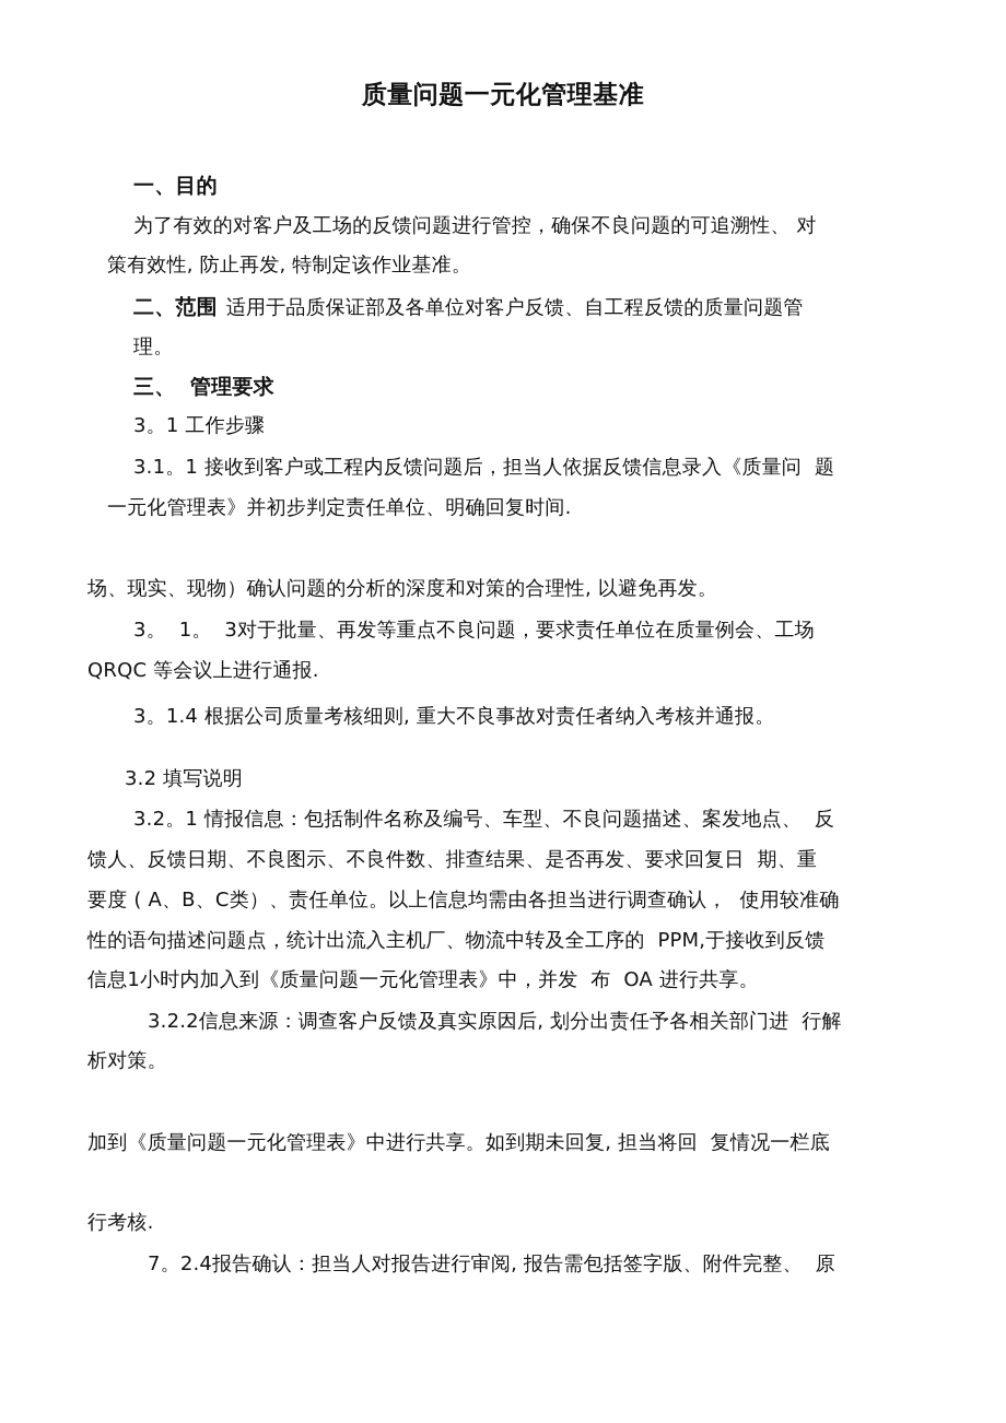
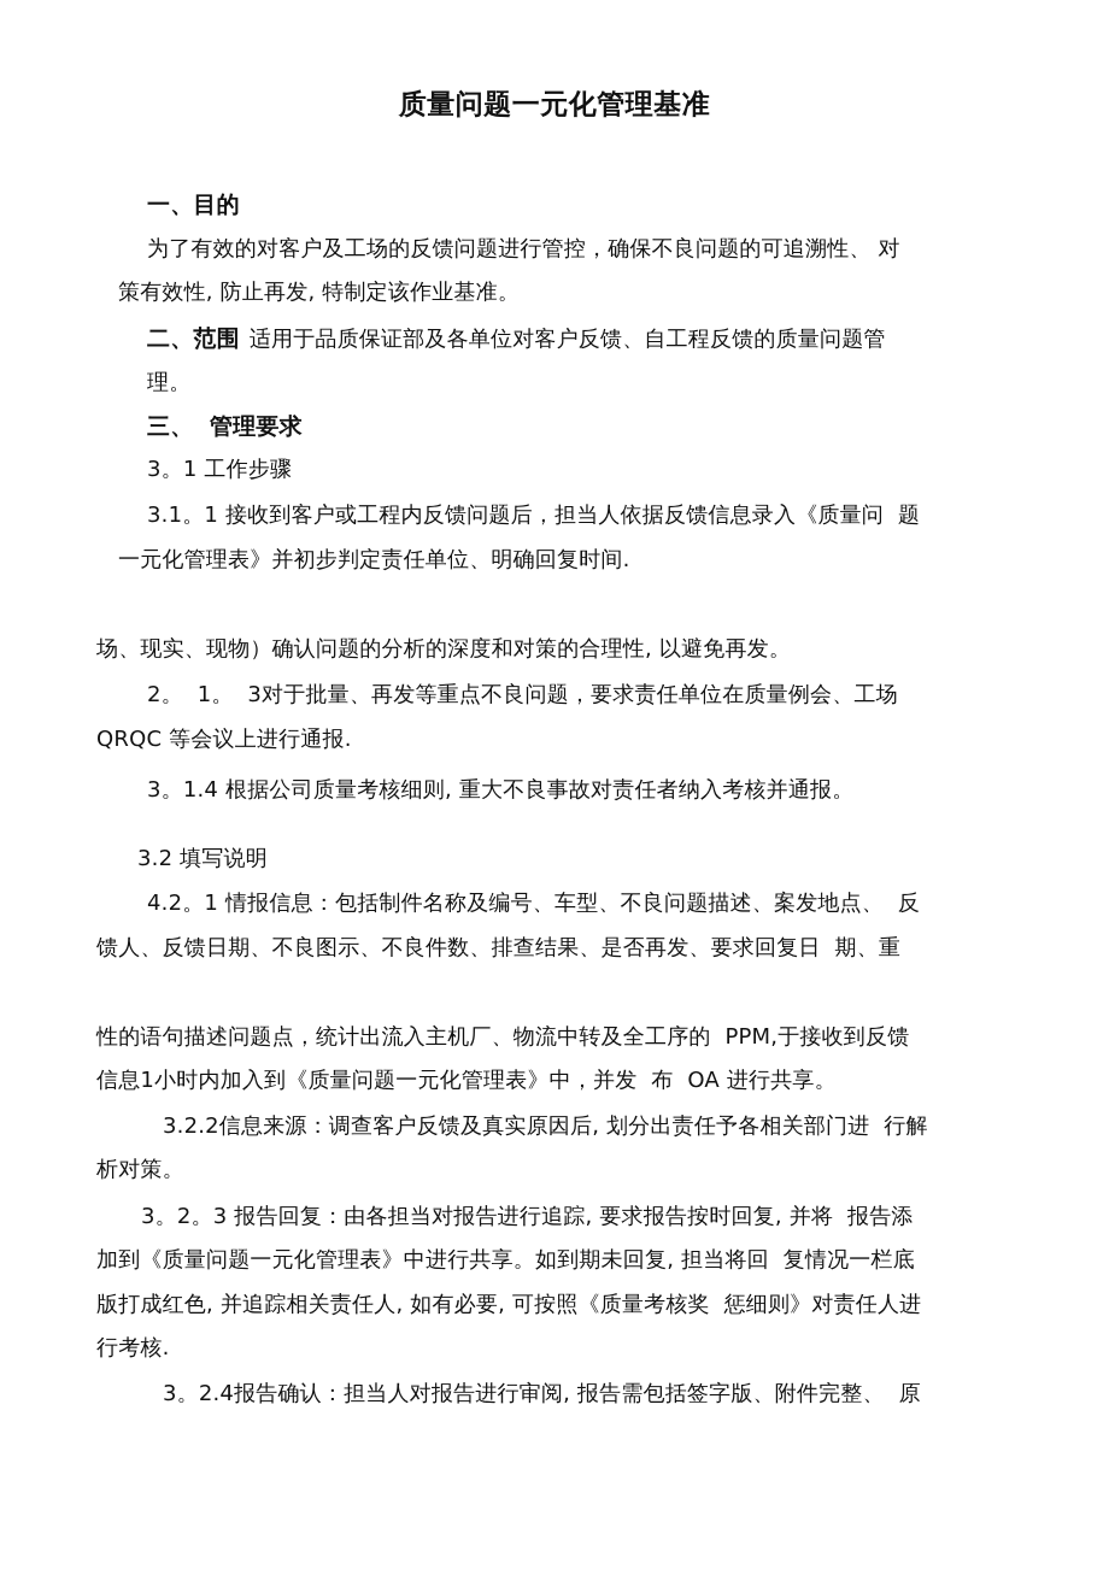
  质量问题一元化管理基准
  一、目的
  为了有效的对客户及工场的反馈问题进行管控，确保不良问题的可追溯性、 对
  策有效性, 防止再发, 特制定该作业基准。
  二、范围 适用于品质保证部及各单位对客户反馈、自工程反馈的质量问题管
  理。
  三、 管理要求
  3。1 工作步骤
  3.1。1 接收到客户或工程内反馈问题后，担当人依据反馈信息录入《质量问 题
  一元化管理表》并初步判定责任单位、明确回复时间.
  场、现实、现物）确认问题的分析的深度和对策的合理性, 以避免再发。
- 3。 1。 3对于批量、再发等重点不良问题，要求责任单位在质量例会、工场
+ 2。 1。 3对于批量、再发等重点不良问题，要求责任单位在质量例会、工场
  QRQC 等会议上进行通报.
  3。1.4 根据公司质量考核细则, 重大不良事故对责任者纳入考核并通报。
  3.2 填写说明
- 3.2。1 情报信息：包括制件名称及编号、车型、不良问题描述、案发地点、 反
+ 4.2。1 情报信息：包括制件名称及编号、车型、不良问题描述、案发地点、 反
  馈人、反馈日期、不良图示、不良件数、排查结果、是否再发、要求回复日 期、重
- 要度 ( A、B、C类）、责任单位。以上信息均需由各担当进行调查确认， 使用较准确
  性的语句描述问题点，统计出流入主机厂、物流中转及全工序的 PPM,于接收到反馈
  信息1小时内加入到《质量问题一元化管理表》中，并发 布 OA 进行共享。
  3.2.2信息来源：调查客户反馈及真实原因后, 划分出责任予各相关部门进 行解
  析对策。
+ 3。2。3 报告回复：由各担当对报告进行追踪, 要求报告按时回复, 并将 报告添
  加到《质量问题一元化管理表》中进行共享。如到期未回复, 担当将回 复情况一栏底
+ 版打成红色, 并追踪相关责任人, 如有必要, 可按照《质量考核奖 惩细则》对责任人进
  行考核.
- 7。2.4报告确认：担当人对报告进行审阅, 报告需包括签字版、附件完整、 原
+ 3。2.4报告确认：担当人对报告进行审阅, 报告需包括签字版、附件完整、 原
